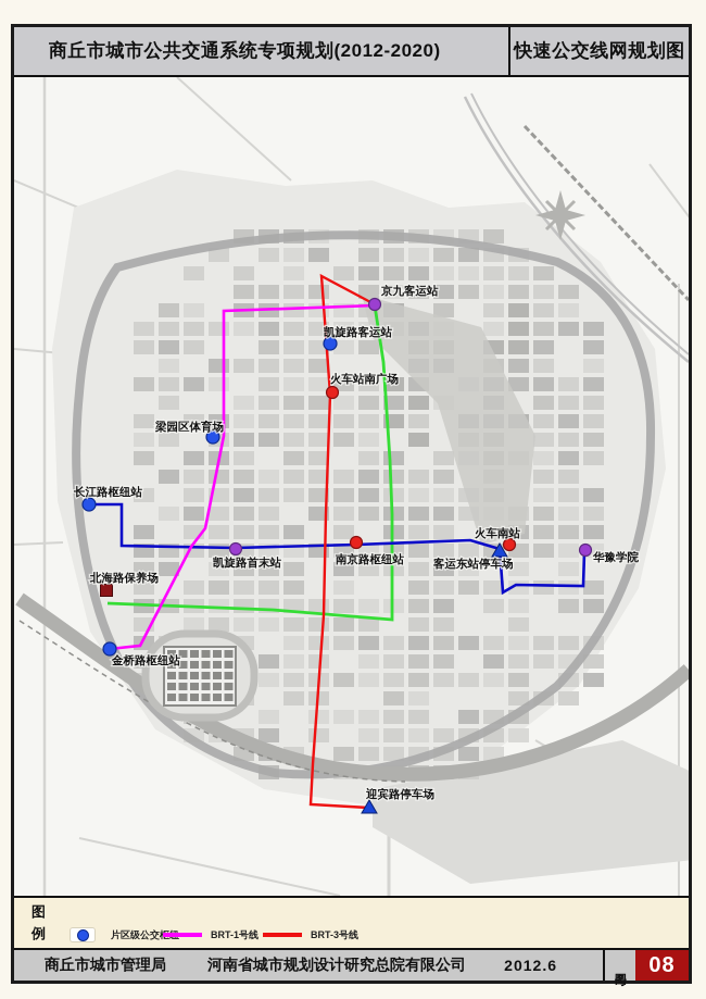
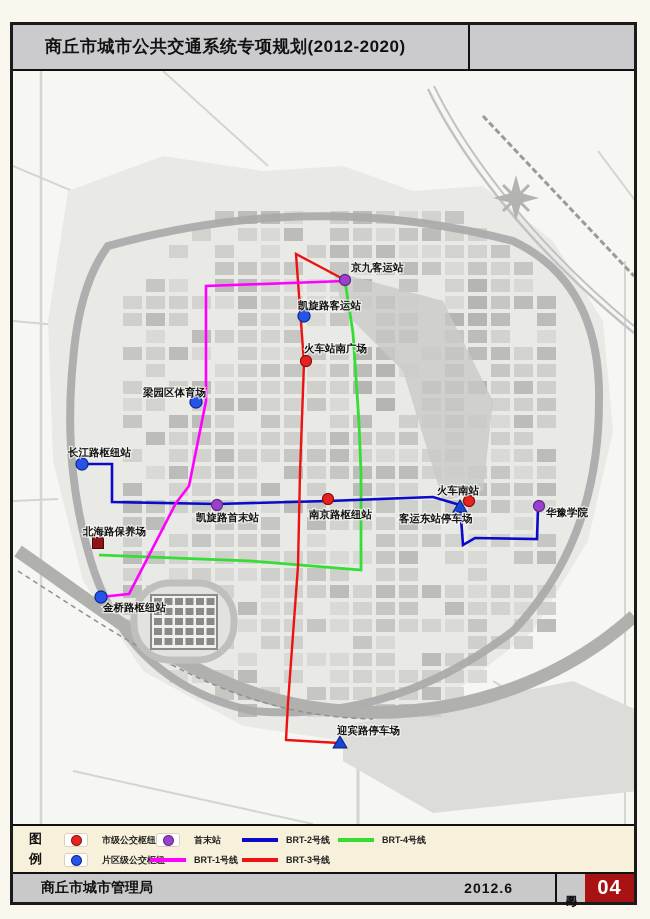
  商丘市城市公共交通系统专项规划(2012-2020)
- 快速公交线网规划图
  京九客运站
  凯旋路客运站
  火车站南广场
  梁园区体育场
  长江路枢纽站
  凯旋路首末站
  南京路枢纽站
  火车南站
  客运东站停车场
  华豫学院
  北海路保养场
  金桥路枢纽站
  迎宾路停车场
  图
  例
+ 市级公交枢纽
+ 首末站
+ BRT-2号线
+ BRT-4号线
  片区级公交
  BRT-1号线
  BRT-3号线
  商丘市城市管理局
- 河南省城市规划设计研究总院有限公司
  2012.6
- 08
+ 04
